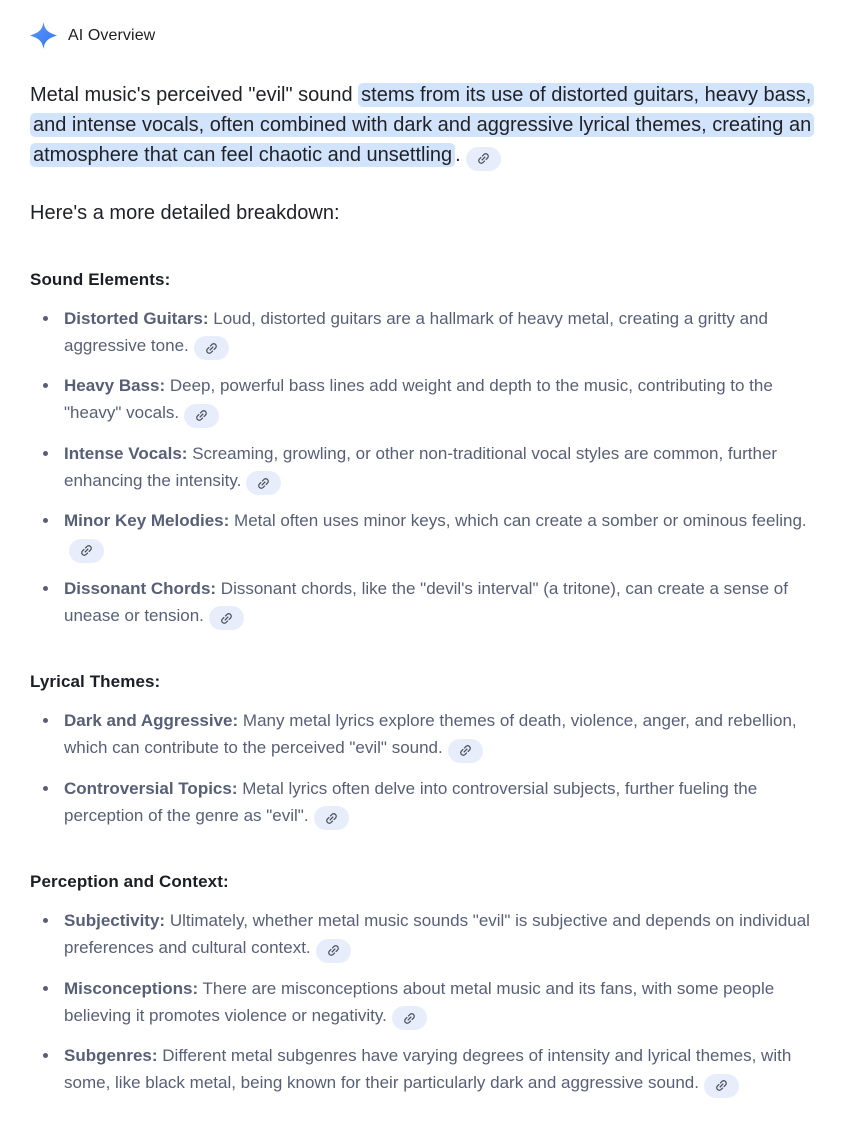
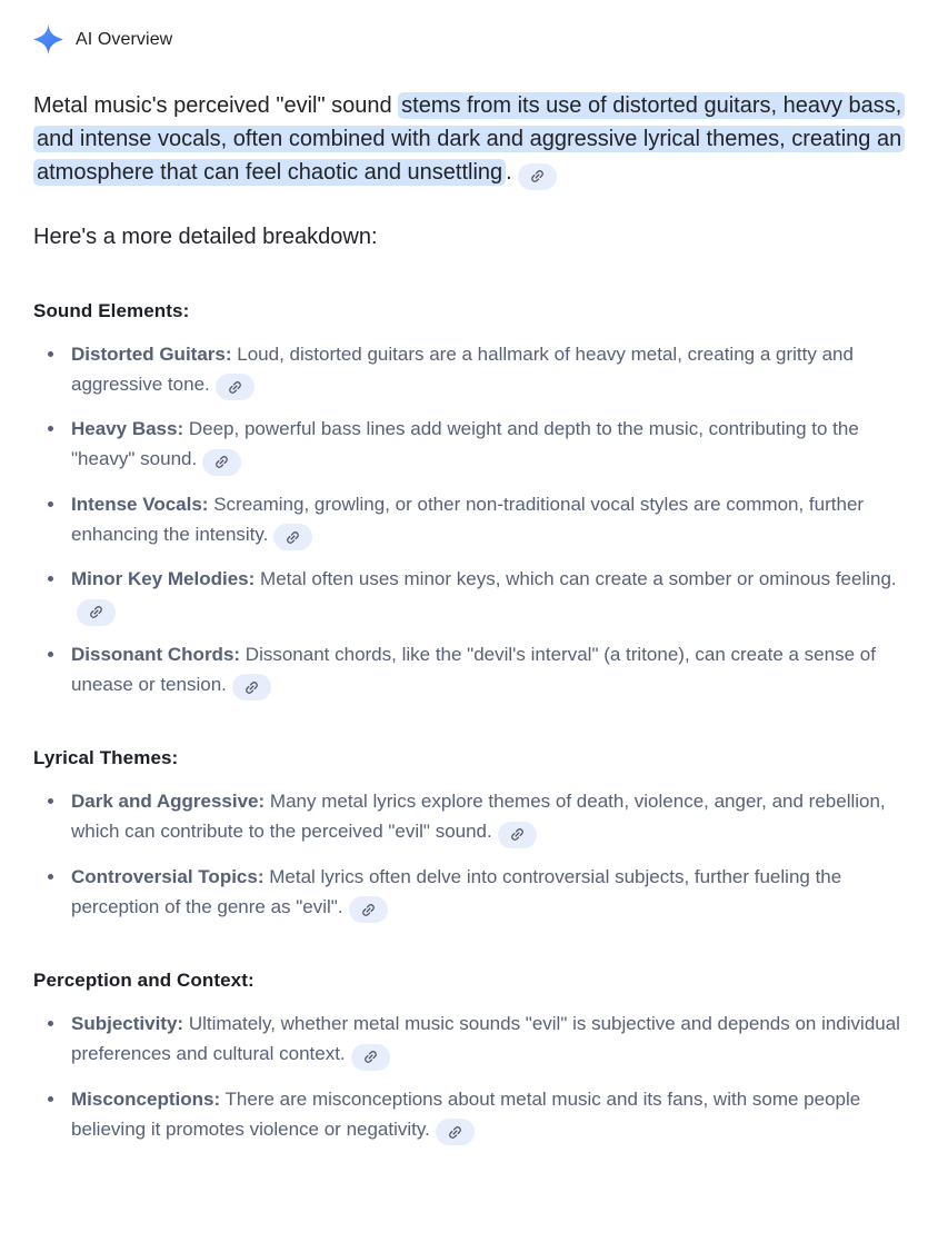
  AI Overview
  Metal music's perceived "evil" sound stems from its use of distorted guitars, heavy bass, and intense vocals, often combined with dark and aggressive lyrical themes, creating an atmosphere that can feel chaotic and unsettling .
  Here's a more detailed breakdown:
  Sound Elements:
  Distorted Guitars: Loud, distorted guitars are a hallmark of heavy metal, creating a gritty and aggressive tone.
- Heavy Bass: Deep, powerful bass lines add weight and depth to the music, contributing to the "heavy" vocals.
+ Heavy Bass: Deep, powerful bass lines add weight and depth to the music, contributing to the "heavy" sound.
  Intense Vocals: Screaming, growling, or other non-traditional vocal styles are common, further enhancing the intensity.
  Minor Key Melodies: Metal often uses minor keys, which can create a somber or ominous feeling.
  Dissonant Chords: Dissonant chords, like the "devil's interval" (a tritone), can create a sense of unease or tension.
  Lyrical Themes:
  Dark and Aggressive: Many metal lyrics explore themes of death, violence, anger, and rebellion, which can contribute to the perceived "evil" sound.
  Controversial Topics: Metal lyrics often delve into controversial subjects, further fueling the perception of the genre as "evil".
  Perception and Context:
  Subjectivity: Ultimately, whether metal music sounds "evil" is subjective and depends on individual preferences and cultural context.
  Misconceptions: There are misconceptions about metal music and its fans, with some people believing it promotes violence or negativity.
- Subgenres: Different metal subgenres have varying degrees of intensity and lyrical themes, with some, like black metal, being known for their particularly dark and aggressive sound.
